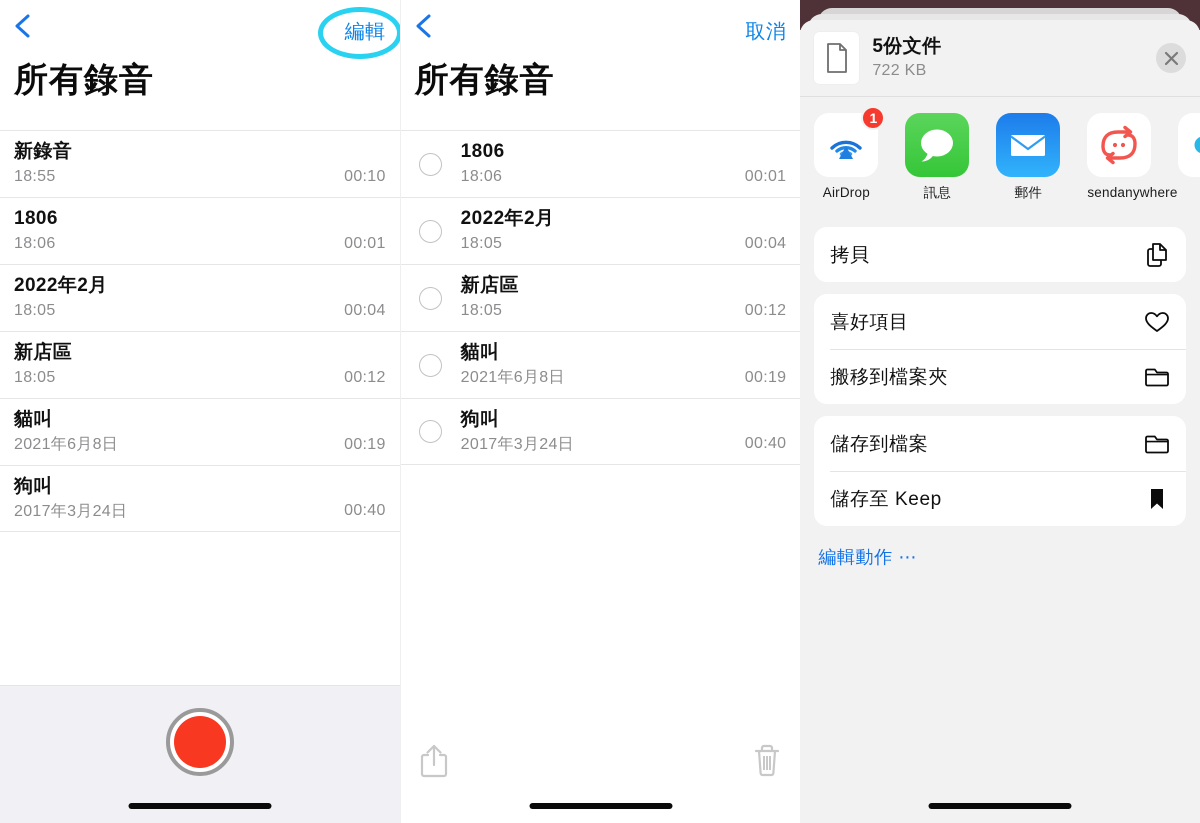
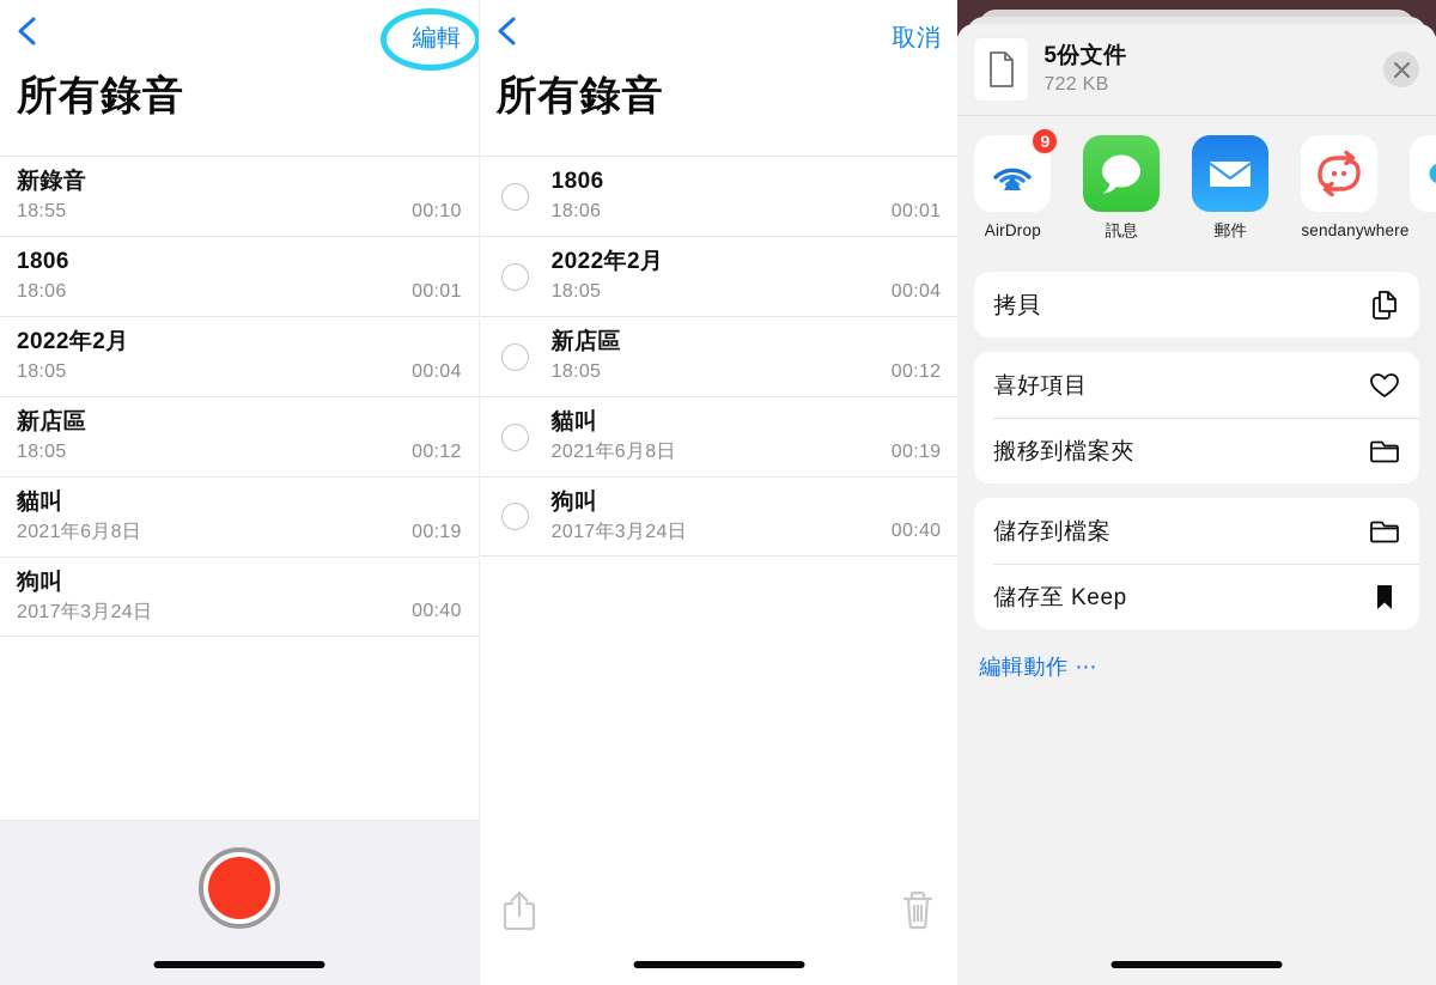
  編輯
  所有錄音
  新錄音
  18:55
  00:10
  1806
  18:06
  00:01
  2022年2月
  18:05
  00:04
  新店區
  18:05
  00:12
  貓叫
  2021年6月8日
  00:19
  狗叫
  2017年3月24日
  00:40
  取消
  所有錄音
  1806
  18:06
  00:01
  2022年2月
  18:05
  00:04
  新店區
  18:05
  00:12
  貓叫
  2021年6月8日
  00:19
  狗叫
  2017年3月24日
  00:40
  5份文件
  722 KB
- 1
+ 9
  AirDrop
  訊息
  郵件
  sendanywhere
  拷貝
  喜好項目
  搬移到檔案夾
  儲存到檔案
  儲存至 Keep
  編輯動作 ⋯
